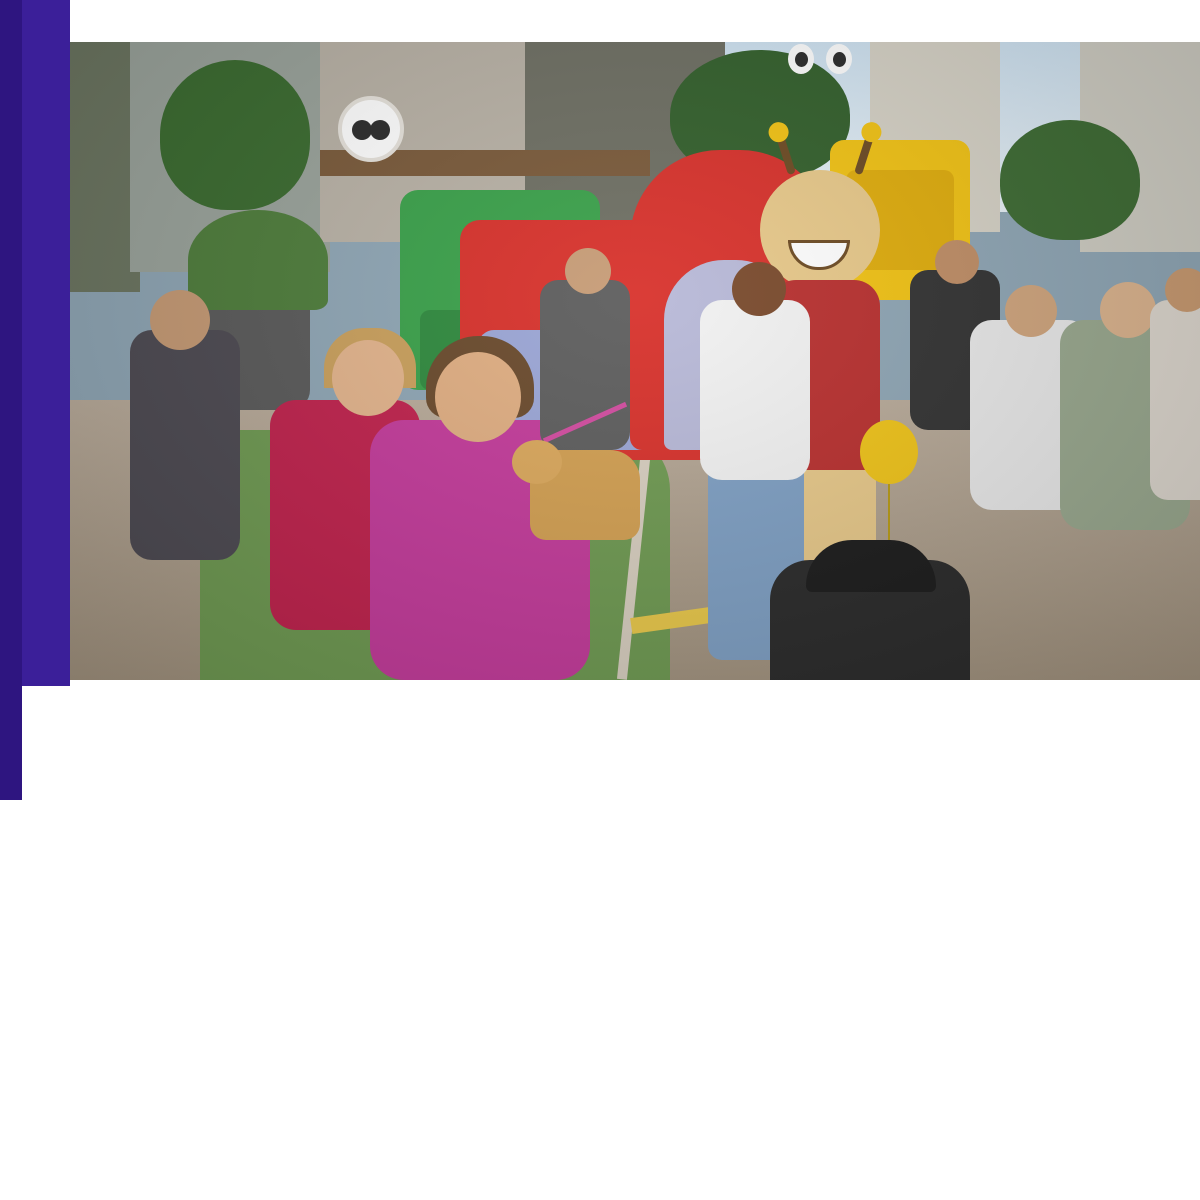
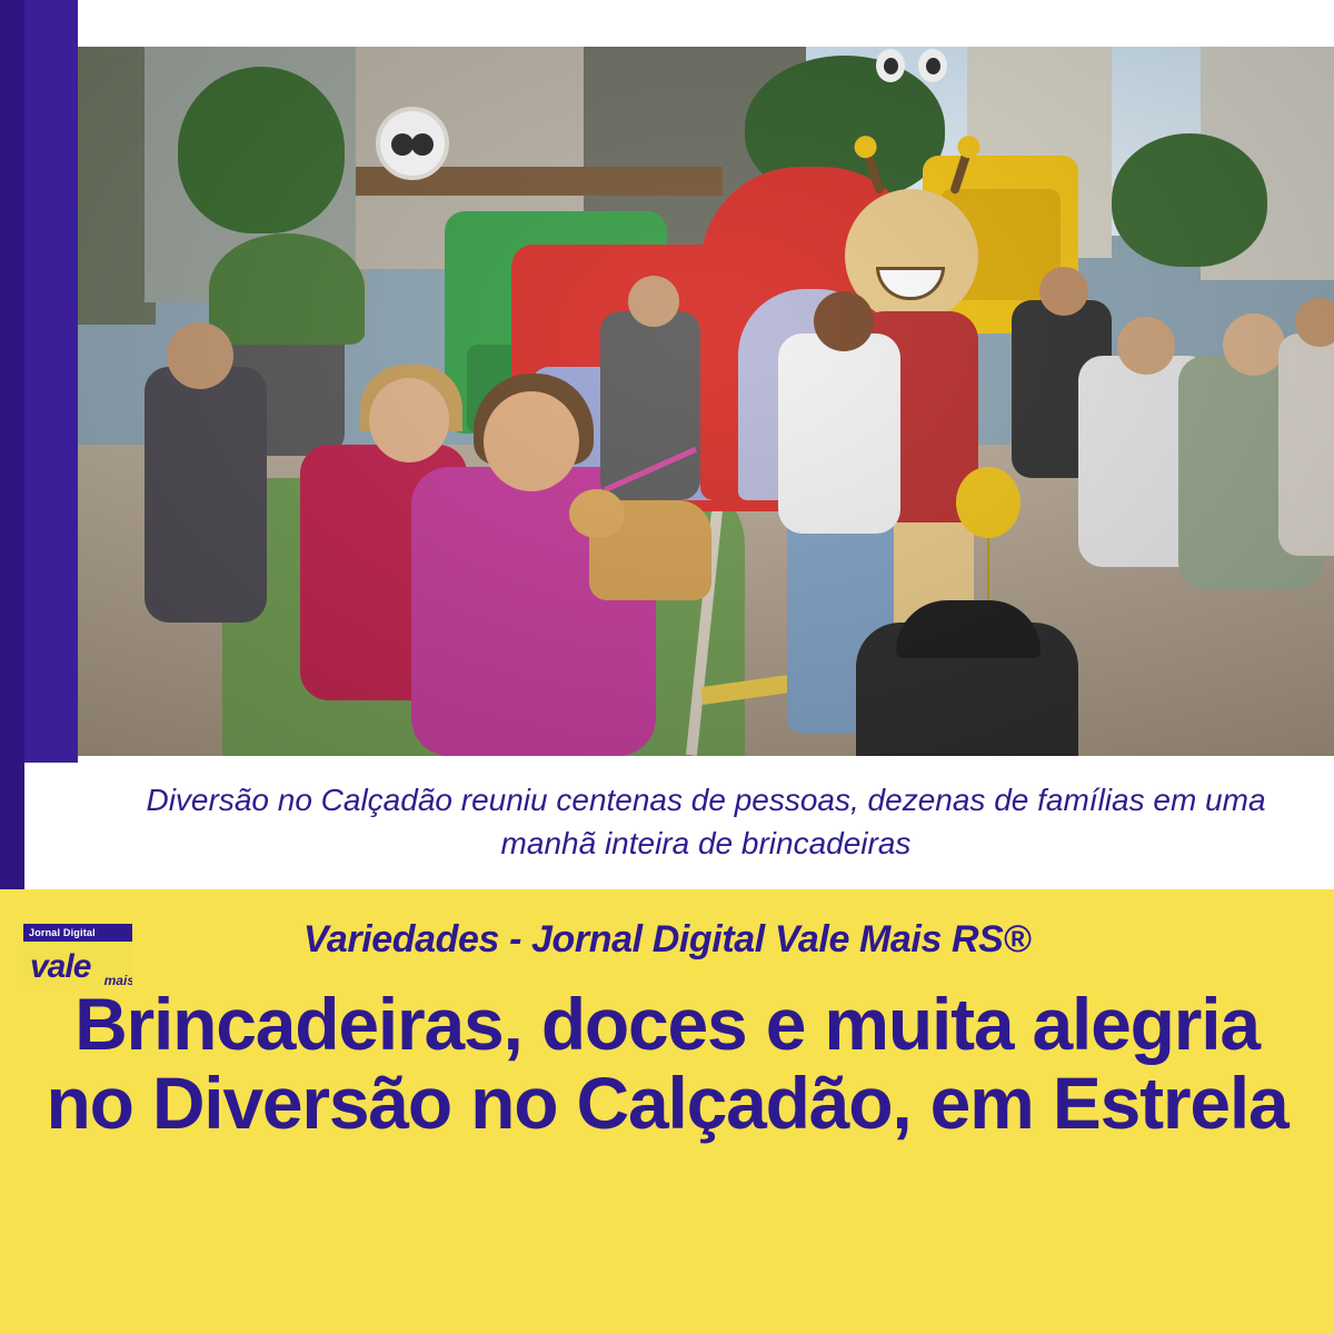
+ Diversão no Calçadão reuniu centenas de pessoas, dezenas de famílias em uma manhã inteira de brincadeiras
+ Jornal Digital
+ vale
+ mais
+ Variedades - Jornal Digital Vale Mais RS®
+ Brincadeiras, doces e muita alegria no Diversão no Calçadão, em Estrela
